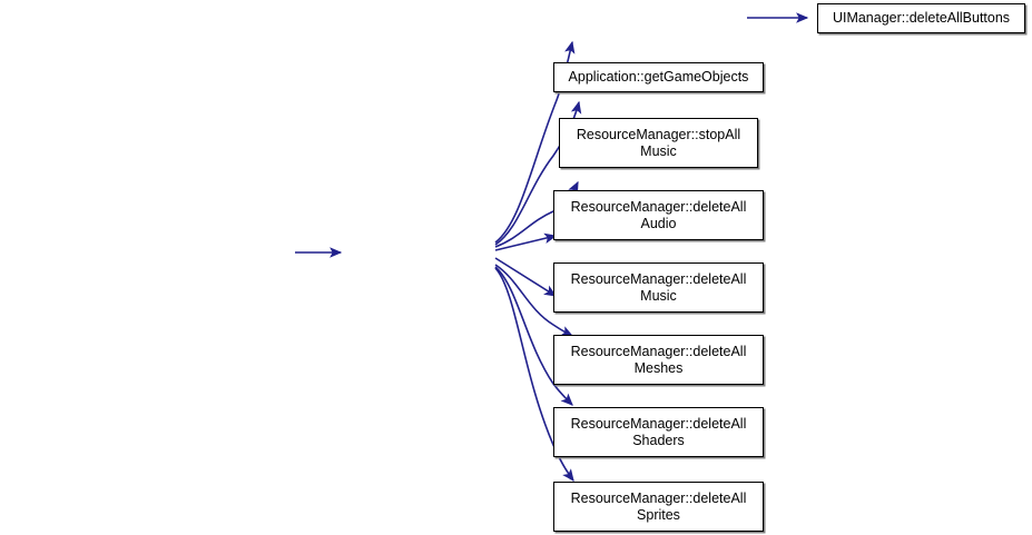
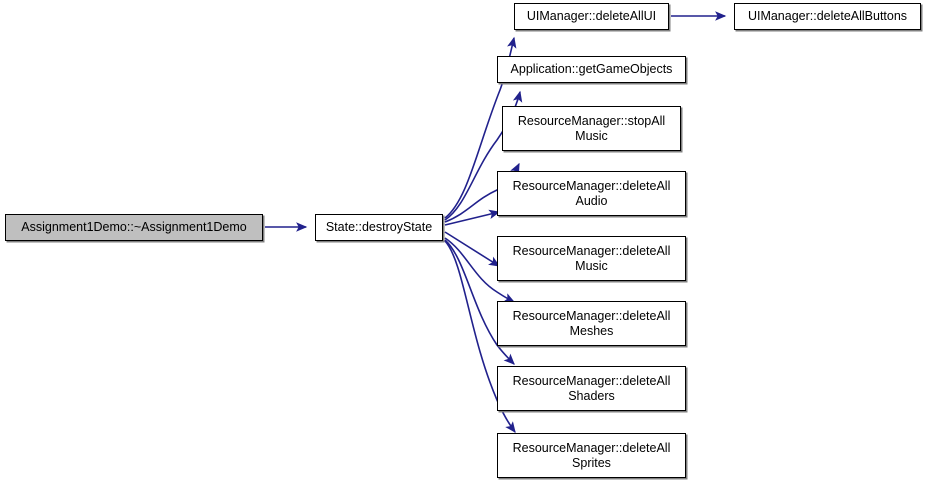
+ Assignment1Demo::~Assignment1Demo
+ State::destroyState
+ UIManager::deleteAllUI
  UIManager::deleteAllButtons
  Application::getGameObjects
  ResourceManager::stopAll
  Music
  ResourceManager::deleteAll
  Audio
  ResourceManager::deleteAll
  Music
  ResourceManager::deleteAll
  Meshes
  ResourceManager::deleteAll
  Shaders
  ResourceManager::deleteAll
  Sprites
